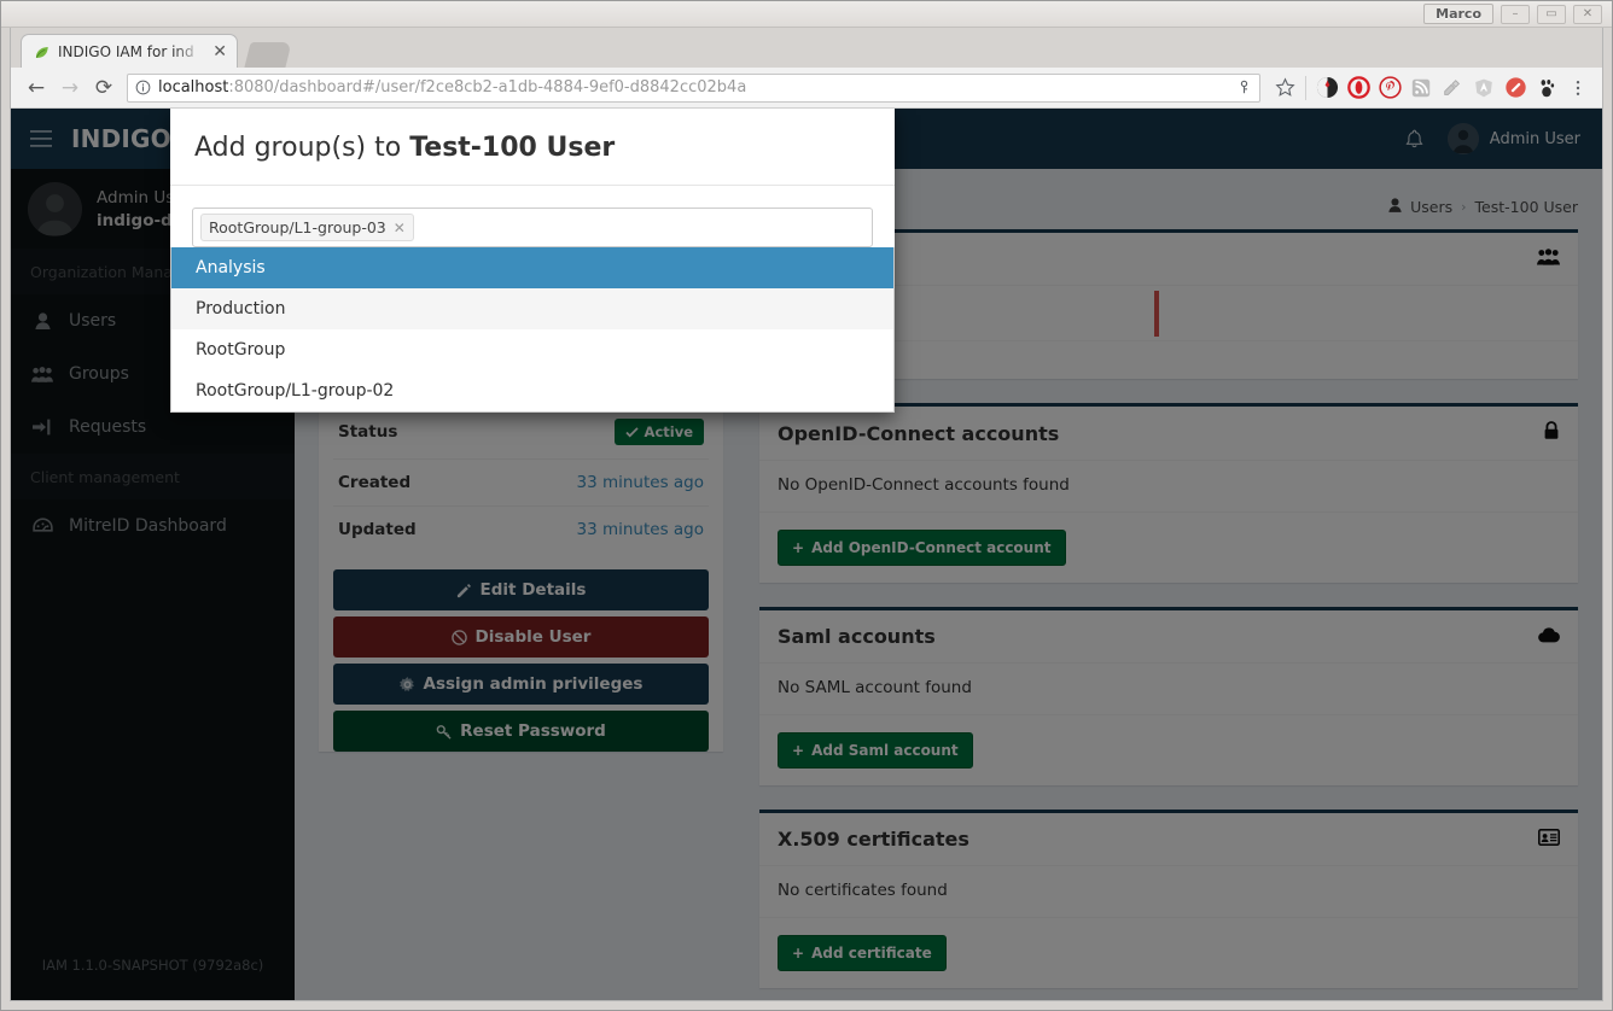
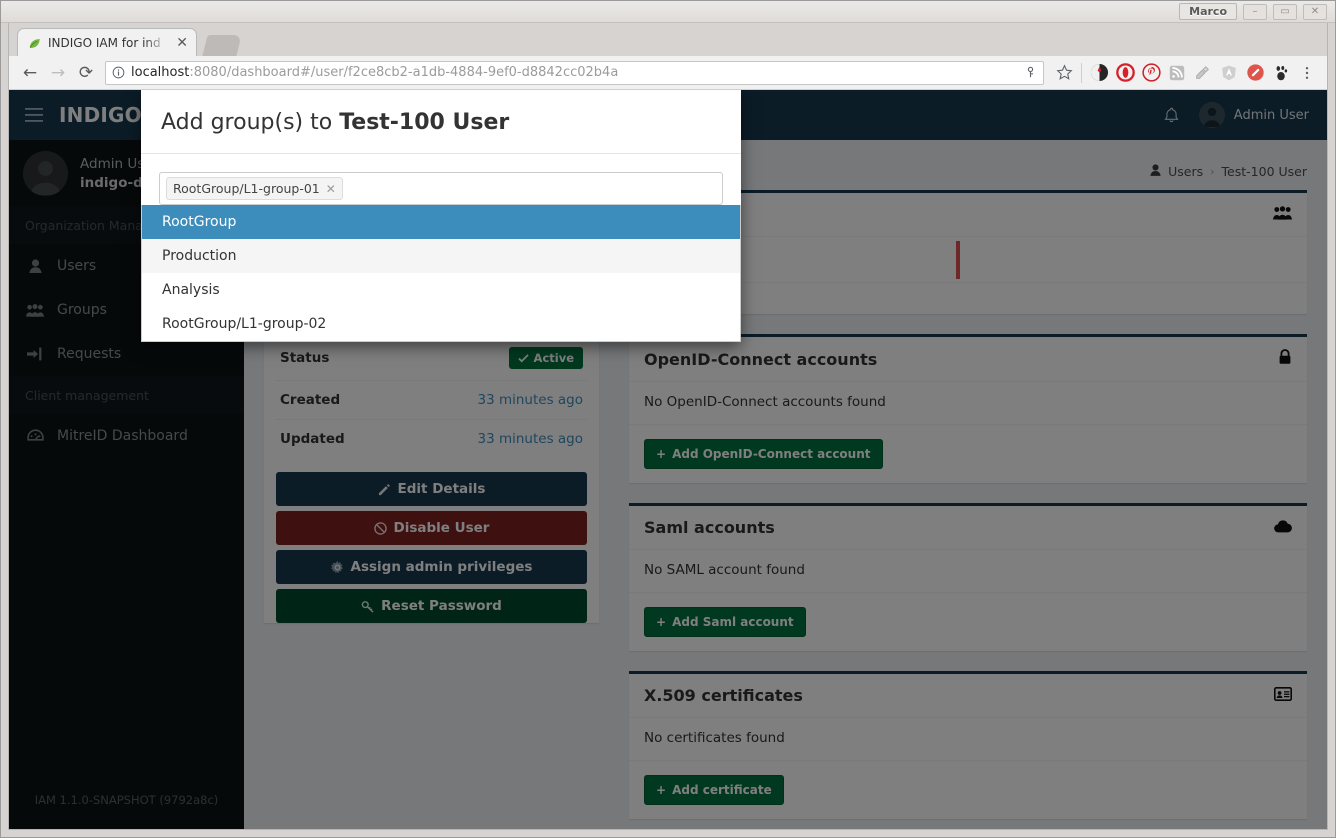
  Marco
  –
  ▭
  ✕
  INDIGO IAM for ind
  ✕
  ←
  →
  ⟳
  localhost:8080/dashboard#/user/f2ce8cb2-a1db-4884-9ef0-d8842cc02b4a
  Admin User
  indigo-d
  Organization Mana
  Users
  Groups
  Requests
  Client management
  MitreID Dashboard
  IAM 1.1.0-SNAPSHOT (9792a8c)
  Users
  ›
  Test-100 User
  Status
  Active
  Created
  33 minutes ago
  Updated
  33 minutes ago
  Edit Details
  Disable User
  Assign admin privileges
  Reset Password
  OpenID-Connect accounts
  No OpenID-Connect accounts found
  +
  Add OpenID-Connect account
  Saml accounts
  No SAML account found
  +
  Add Saml account
  X.509 certificates
  No certificates found
  +
  Add certificate
  Add group(s) to Test-100 User
- RootGroup/L1-group-03
+ RootGroup/L1-group-01
  ✕
- Analysis
+ RootGroup
  Production
- RootGroup
+ Analysis
  RootGroup/L1-group-02
